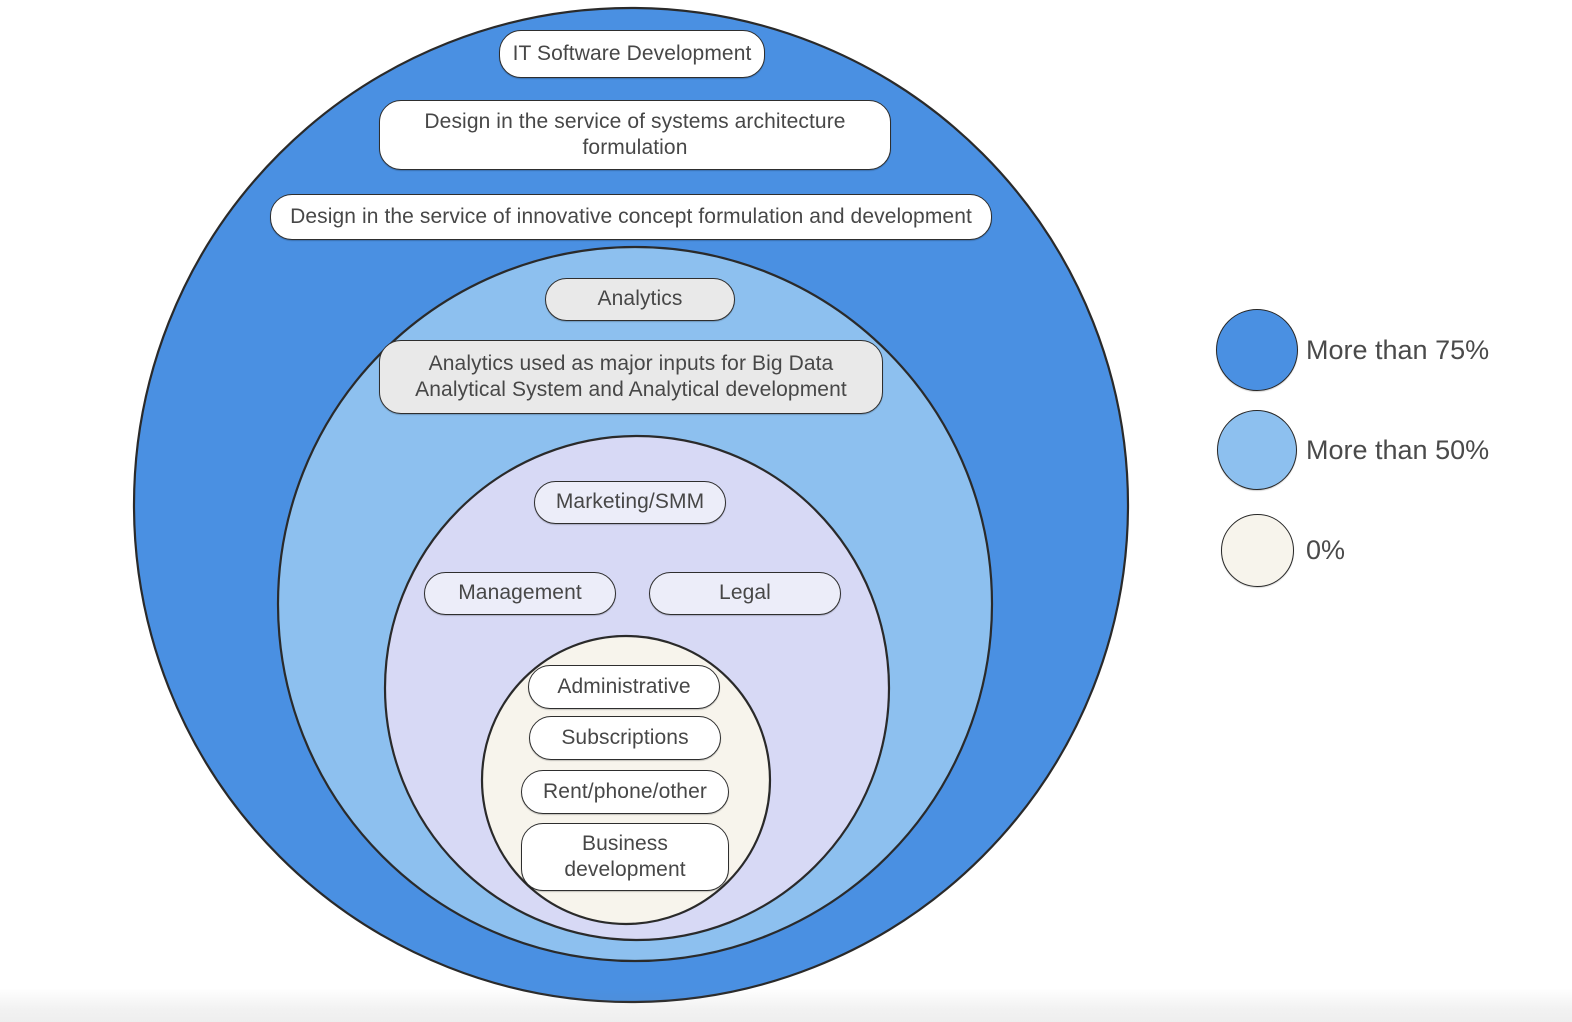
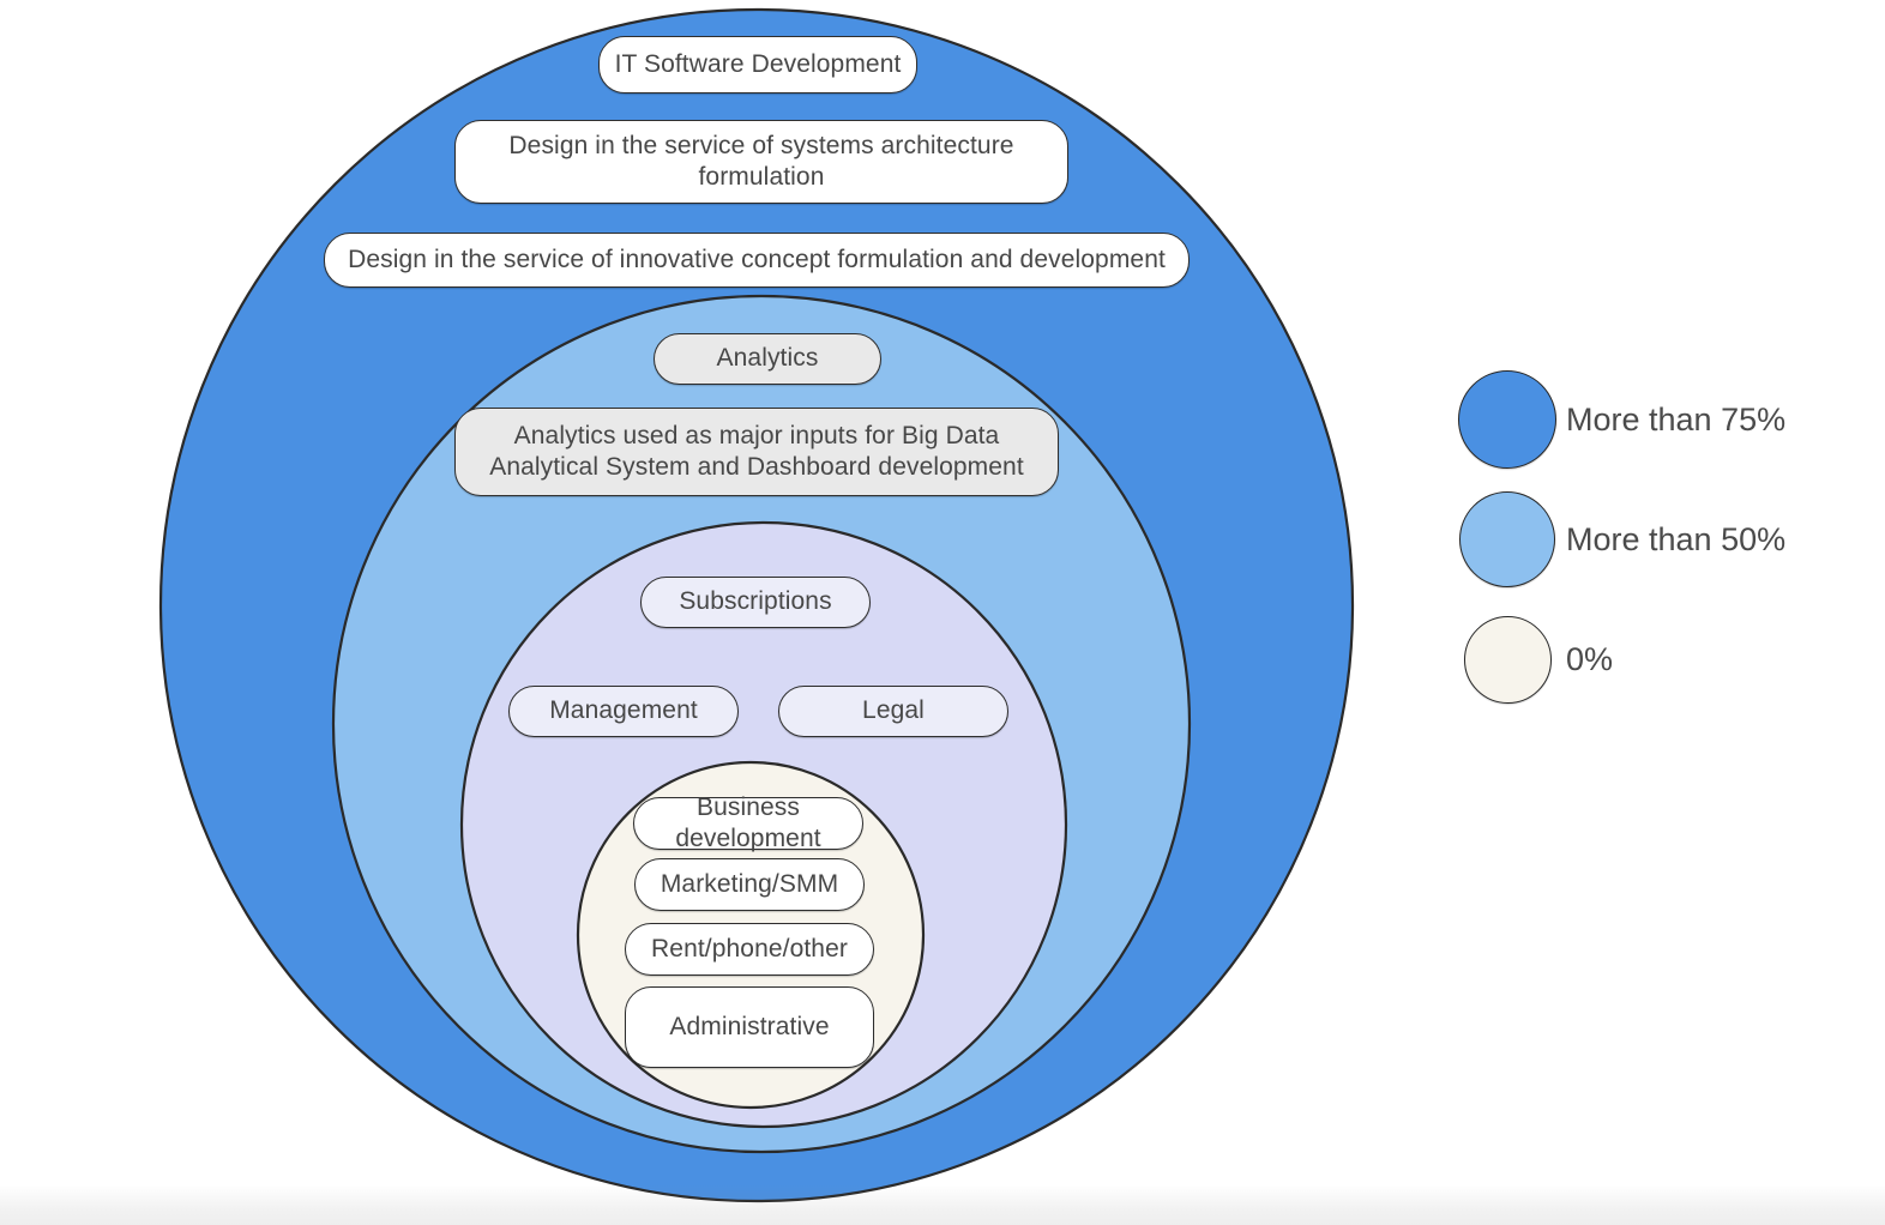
  IT Software Development
  Design in the service of systems architecture formulation
  Design in the service of innovative concept formulation and development
  Analytics
- Analytics used as major inputs for Big Data Analytical System and Analytical development
+ Analytics used as major inputs for Big Data Analytical System and Dashboard development
- Marketing/SMM
+ Subscriptions
  Management
  Legal
- Administrative
+ Business development
- Subscriptions
+ Marketing/SMM
  Rent/phone/other
- Business development
+ Administrative
  More than 75%
  More than 50%
  0%
